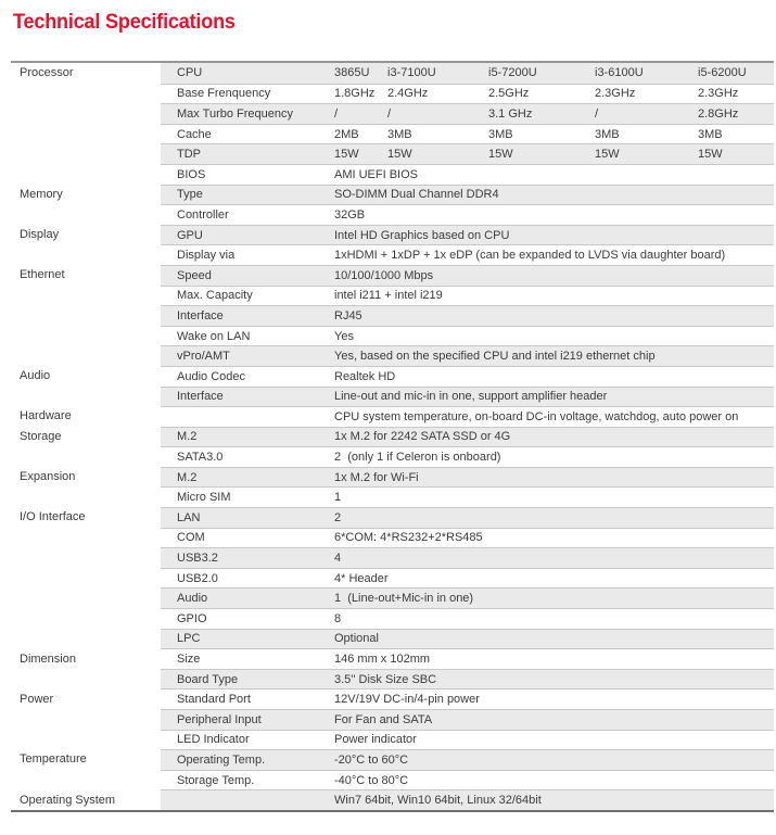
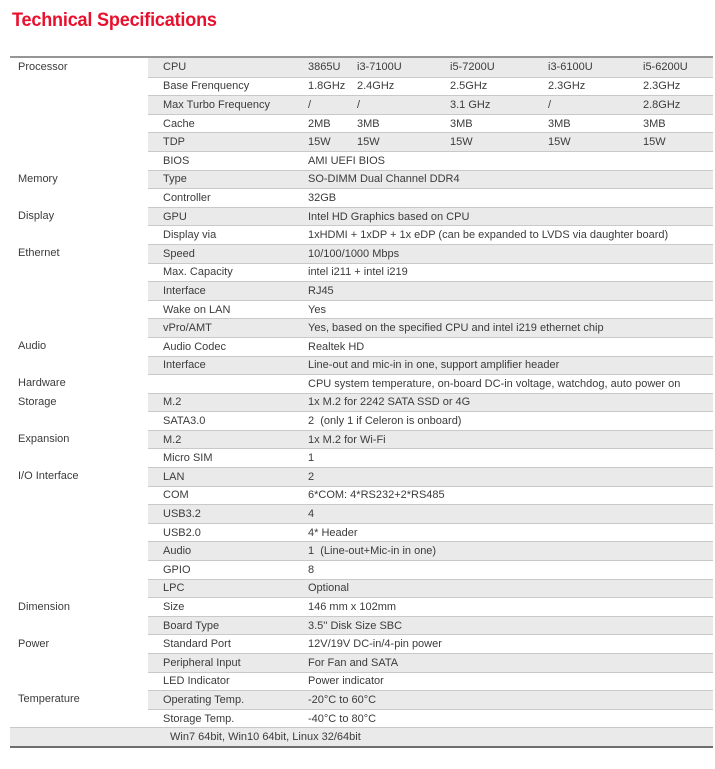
  Technical Specifications
  Processor
  CPU
  3865U
  i3-7100U
  i5-7200U
  i3-6100U
  i5-6200U
  Base Frenquency
  1.8GHz
  2.4GHz
  2.5GHz
  2.3GHz
  2.3GHz
  Max Turbo Frequency
  /
  /
  3.1 GHz
  /
  2.8GHz
  Cache
  2MB
  3MB
  3MB
  3MB
  3MB
  TDP
  15W
  15W
  15W
  15W
  15W
  BIOS
  AMI UEFI BIOS
  Memory
  Type
  SO-DIMM Dual Channel DDR4
  Controller
  32GB
  Display
  GPU
  Intel HD Graphics based on CPU
  Display via
  1xHDMI + 1xDP + 1x eDP (can be expanded to LVDS via daughter board)
  Ethernet
  Speed
  10/100/1000 Mbps
  Max. Capacity
  intel i211 + intel i219
  Interface
  RJ45
  Wake on LAN
  Yes
  vPro/AMT
  Yes, based on the specified CPU and intel i219 ethernet chip
  Audio
  Audio Codec
  Realtek HD
  Interface
  Line-out and mic-in in one, support amplifier header
  Hardware
  CPU system temperature, on-board DC-in voltage, watchdog, auto power on
  Storage
  M.2
  1x M.2 for 2242 SATA SSD or 4G
  SATA3.0
  2 (only 1 if Celeron is onboard)
  Expansion
  M.2
  1x M.2 for Wi-Fi
  Micro SIM
  1
  I/O Interface
  LAN
  2
  COM
  6*COM: 4*RS232+2*RS485
  USB3.2
  4
  USB2.0
  4* Header
  Audio
  1 (Line-out+Mic-in in one)
  GPIO
  8
  LPC
  Optional
  Dimension
  Size
  146 mm x 102mm
  Board Type
  3.5'' Disk Size SBC
  Power
  Standard Port
  12V/19V DC-in/4-pin power
  Peripheral Input
  For Fan and SATA
  LED Indicator
  Power indicator
  Temperature
  Operating Temp.
  -20°C to 60°C
  Storage Temp.
  -40°C to 80°C
- Operating System
  Win7 64bit, Win10 64bit, Linux 32/64bit
